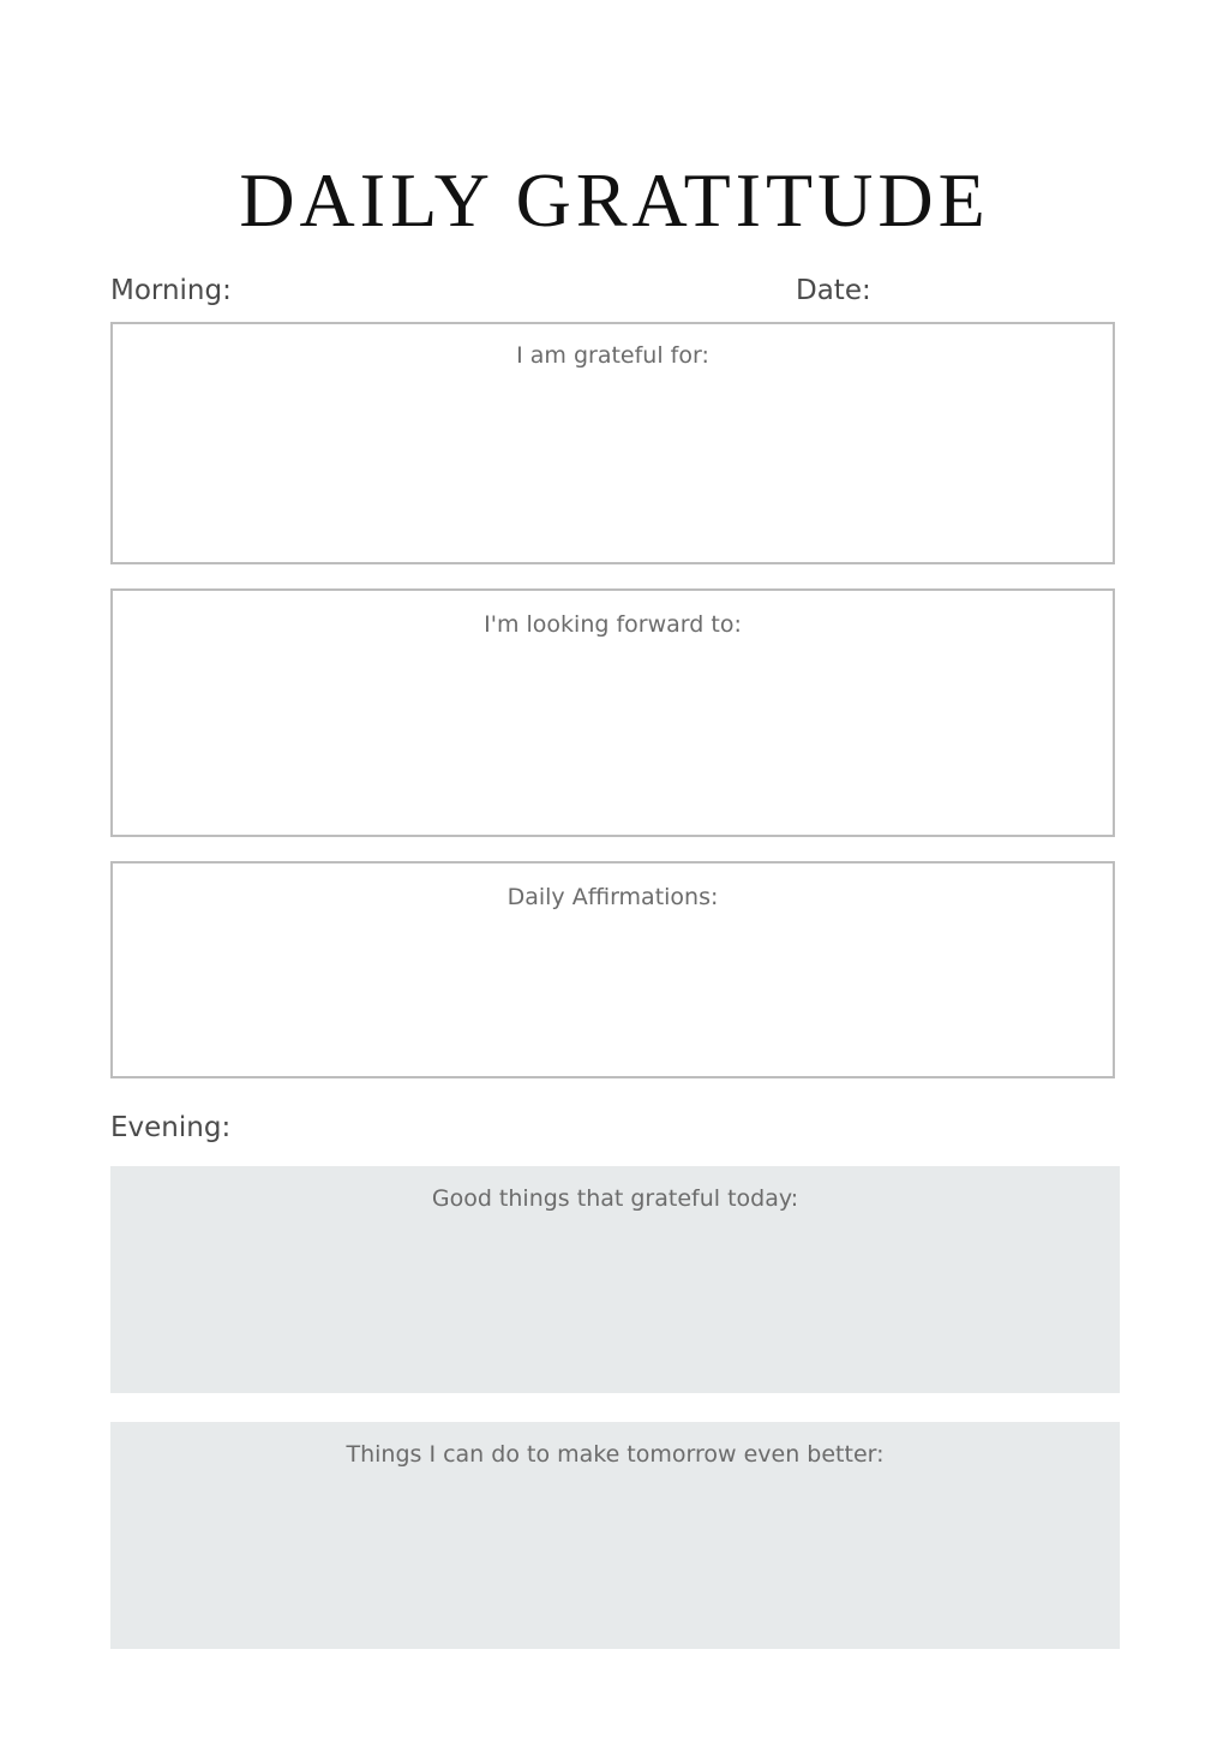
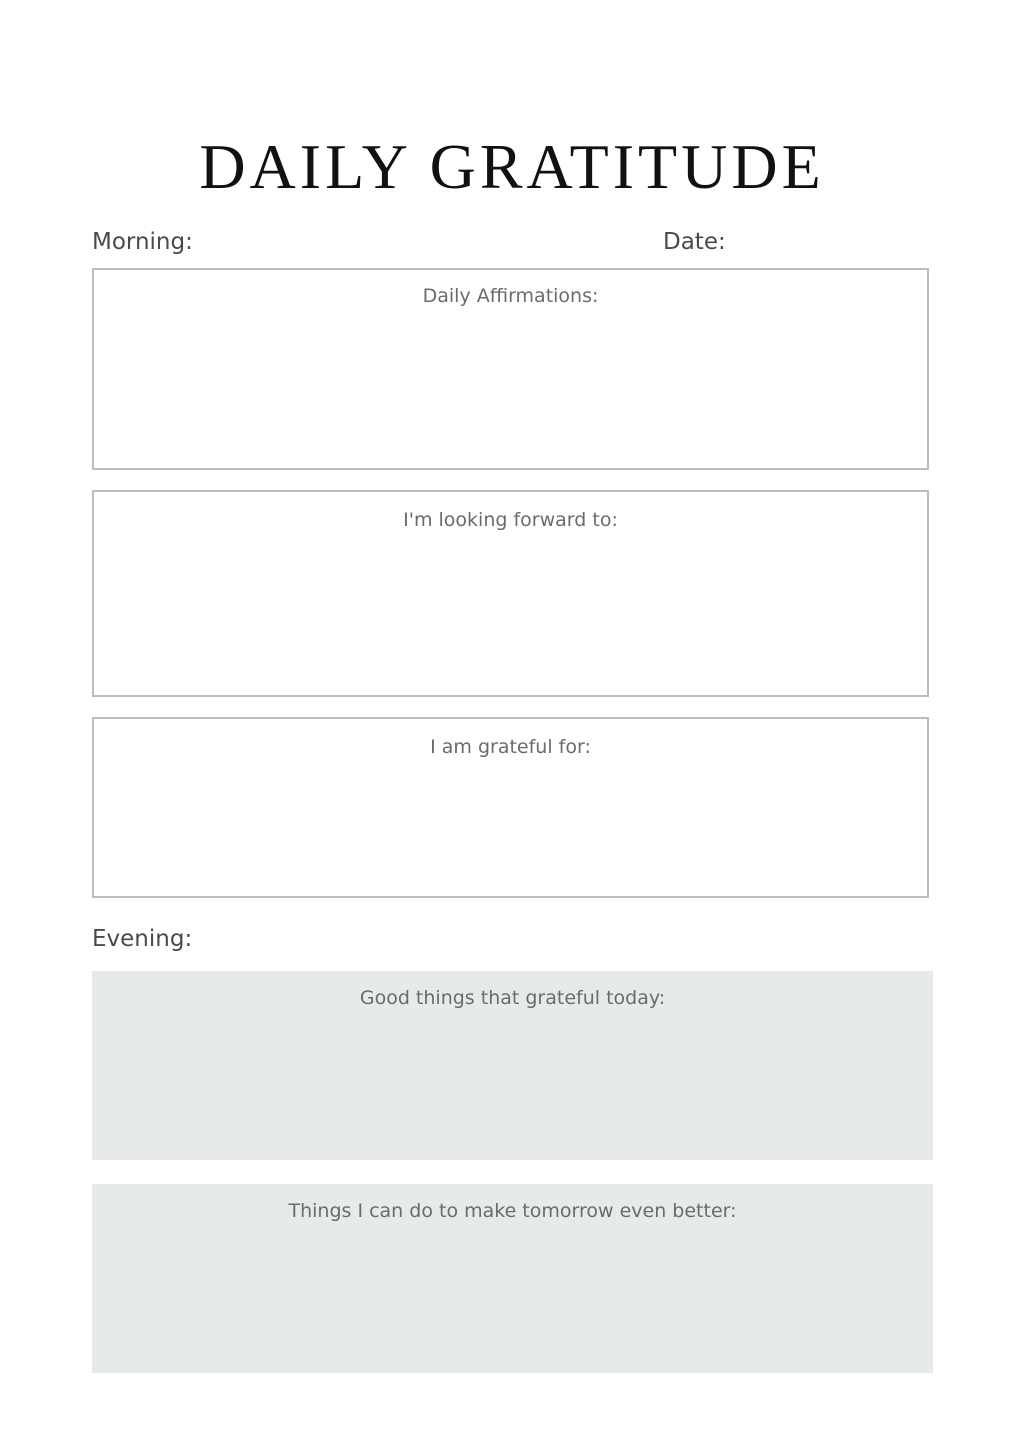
  DAILY GRATITUDE
  Morning:
  Date:
- I am grateful for:
+ Daily Affirmations:
  I'm looking forward to:
- Daily Affirmations:
+ I am grateful for:
  Evening:
  Good things that grateful today:
  Things I can do to make tomorrow even better:
